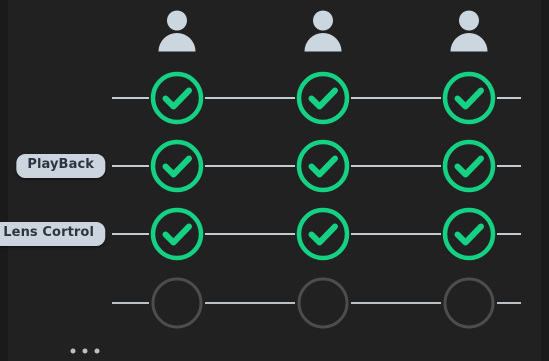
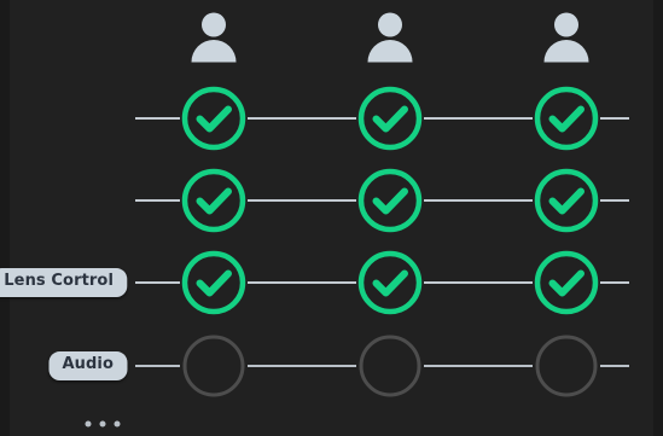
- PlayBack
  Lens Cortrol
+ Audio
